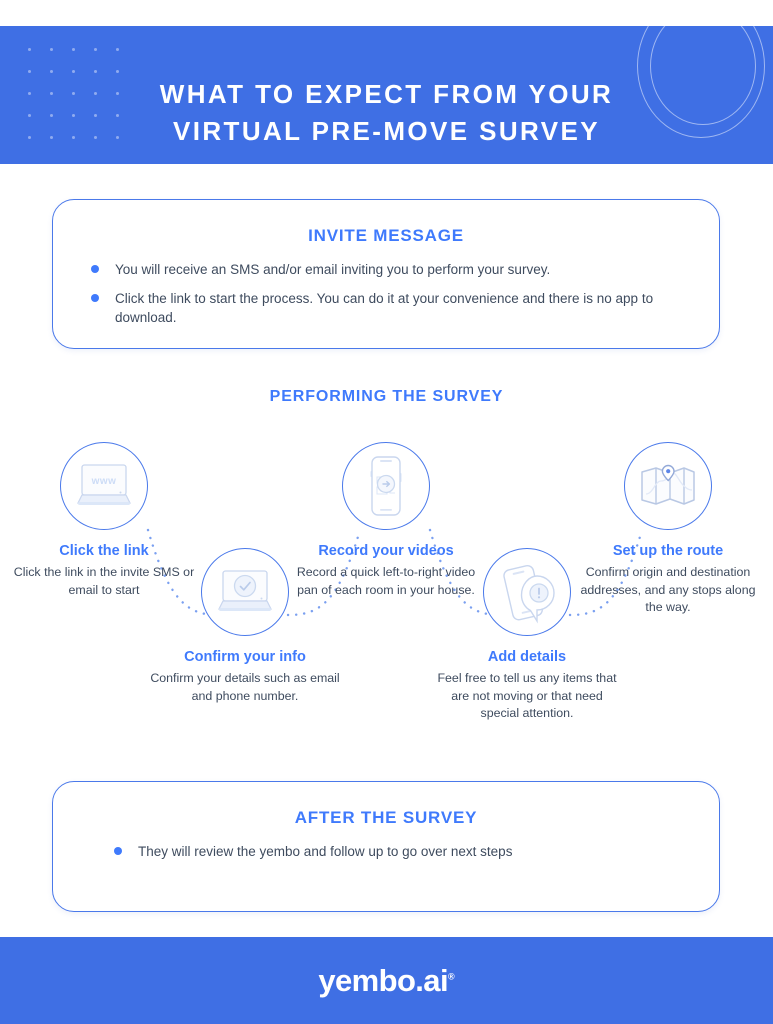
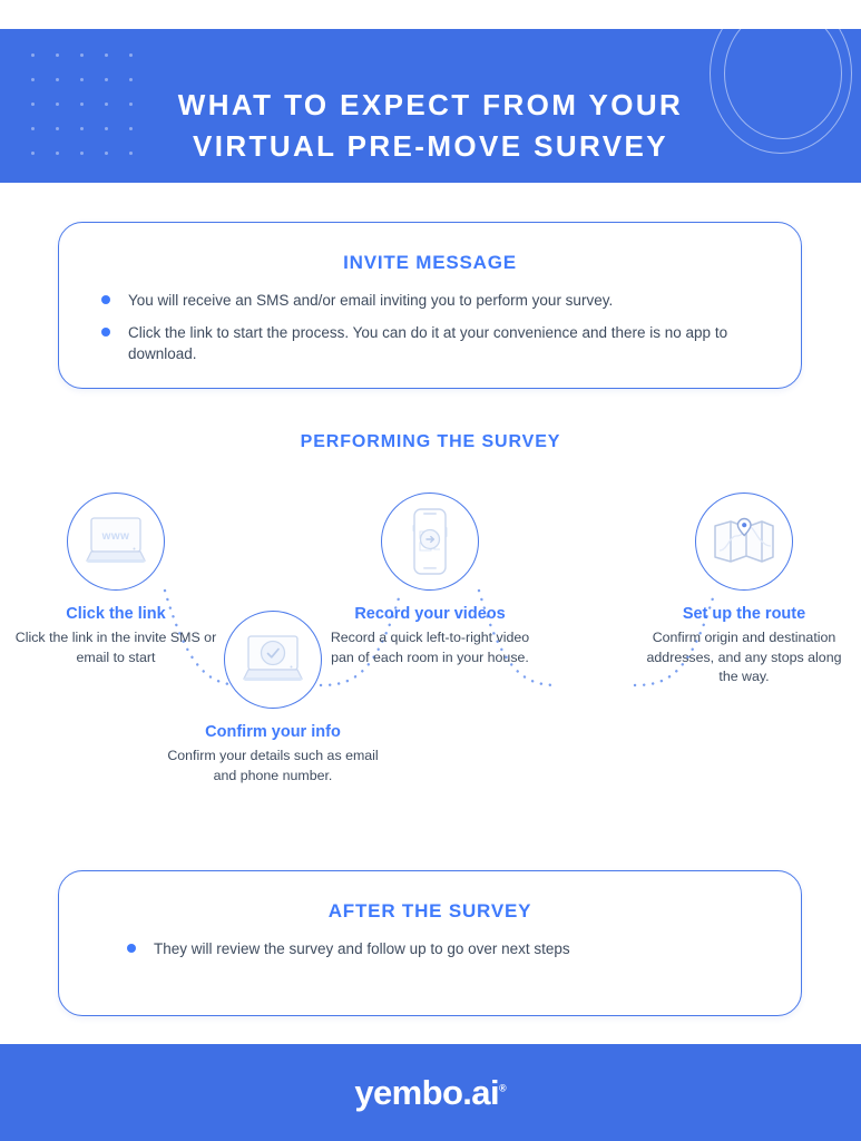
  WHAT TO EXPECT FROM YOUR
  VIRTUAL PRE-MOVE SURVEY
  INVITE MESSAGE
  You will receive an SMS and/or email inviting you to perform your survey.
  Click the link to start the process. You can do it at your convenience and there is no app to download.
  PERFORMING THE SURVEY
  www
  Click the link
  Click the link in the invite SMS or email to start
  Confirm your info
  Confirm your details such as email and phone number.
  Record your videos
  Record a quick left-to-right video pan of each room in your house.
- Add details
- Feel free to tell us any items that are not moving or that need special attention.
  Set up the route
  Confirm origin and destination addresses, and any stops along the way.
  AFTER THE SURVEY
- They will review the yembo and follow up to go over next steps
+ They will review the survey and follow up to go over next steps
  yembo.ai®
